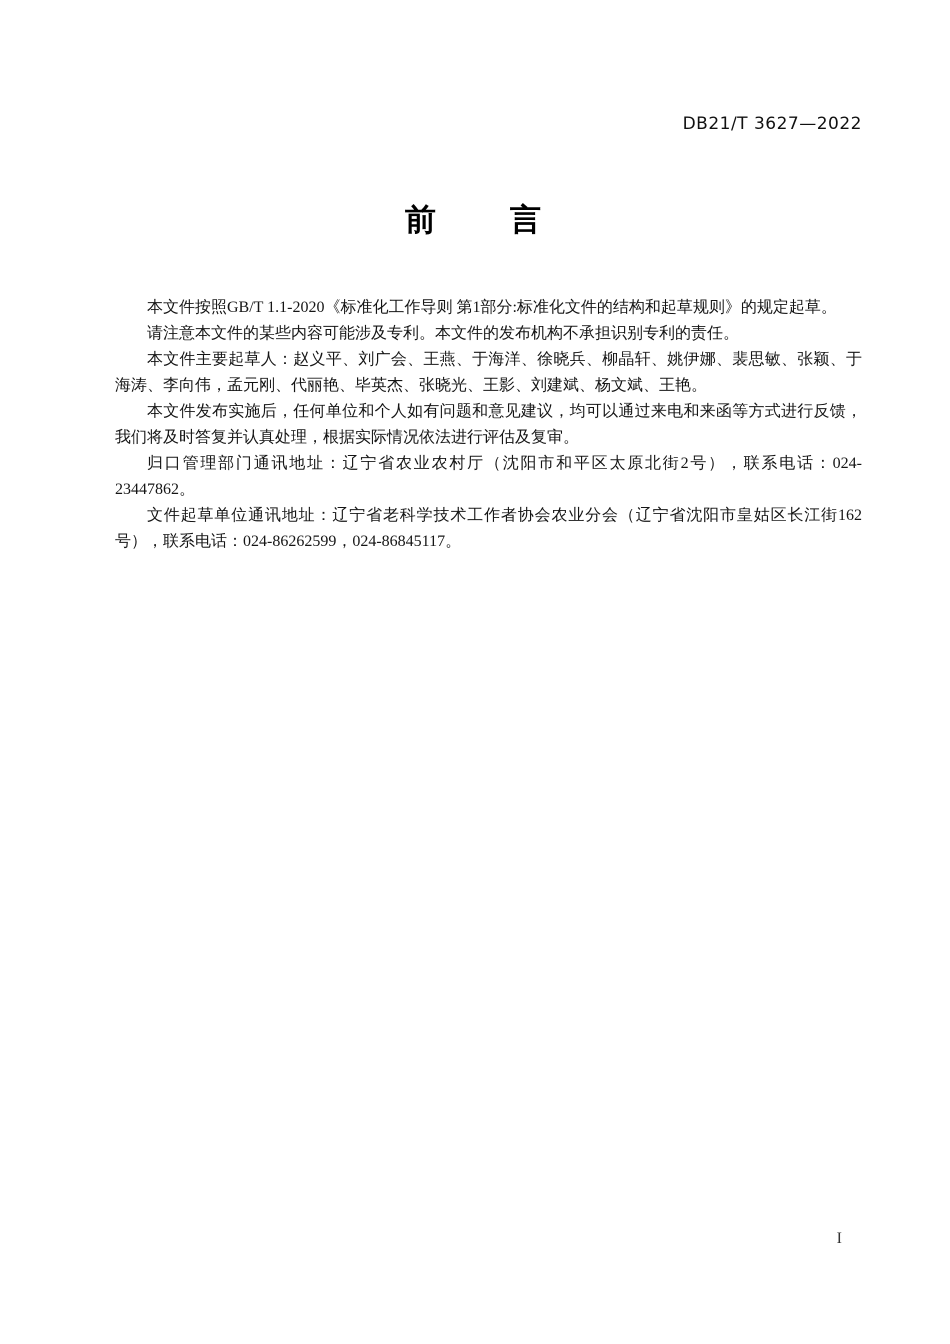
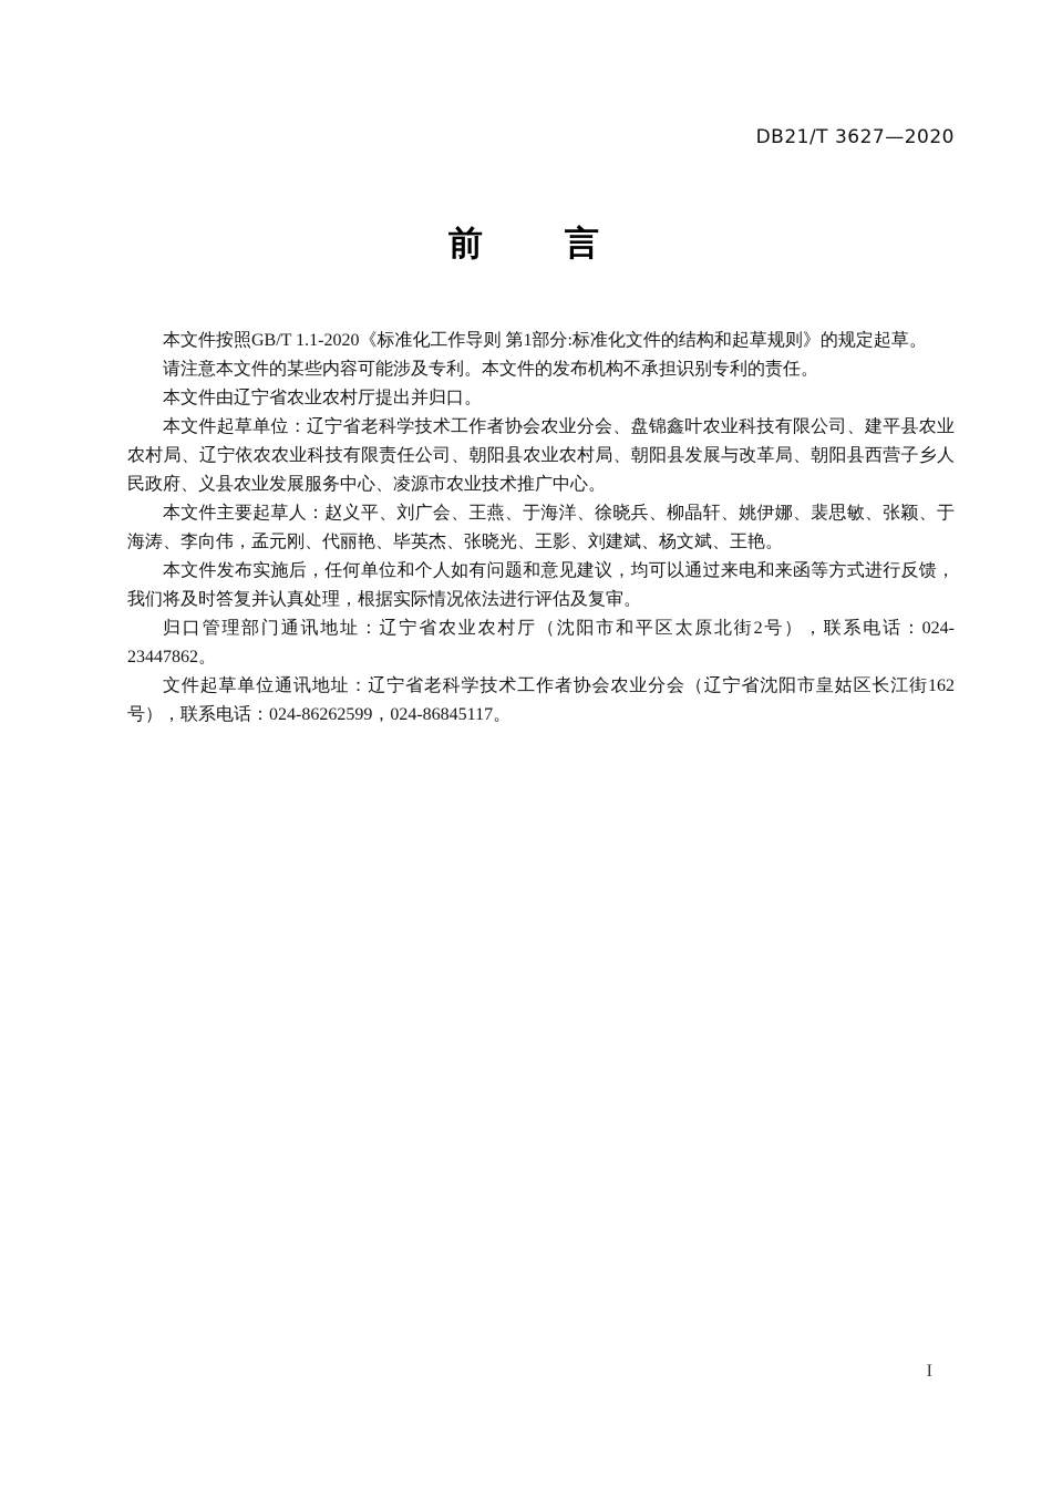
- DB21/T 3627—2022
+ DB21/T 3627—2020
  前 言
  本文件按照GB/T 1.1-2020《标准化工作导则 第1部分:标准化文件的结构和起草规则》的规定起草。
  请注意本文件的某些内容可能涉及专利。本文件的发布机构不承担识别专利的责任。
+ 本文件由辽宁省农业农村厅提出并归口。
+ 本文件起草单位：辽宁省老科学技术工作者协会农业分会、盘锦鑫叶农业科技有限公司、建平县农业农村局、辽宁依农农业科技有限责任公司、朝阳县农业农村局、朝阳县发展与改革局、朝阳县西营子乡人民政府、义县农业发展服务中心、凌源市农业技术推广中心。
  本文件主要起草人：赵义平、刘广会、王燕、于海洋、徐晓兵、柳晶轩、姚伊娜、裴思敏、张颖、于海涛、李向伟，孟元刚、代丽艳、毕英杰、张晓光、王影、刘建斌、杨文斌、王艳。
  本文件发布实施后，任何单位和个人如有问题和意见建议，均可以通过来电和来函等方式进行反馈，我们将及时答复并认真处理，根据实际情况依法进行评估及复审。
  归口管理部门通讯地址：辽宁省农业农村厅（沈阳市和平区太原北街2号），联系电话：024-23447862。
  文件起草单位通讯地址：辽宁省老科学技术工作者协会农业分会（辽宁省沈阳市皇姑区长江街162号），联系电话：024-86262599，024-86845117。
  I
